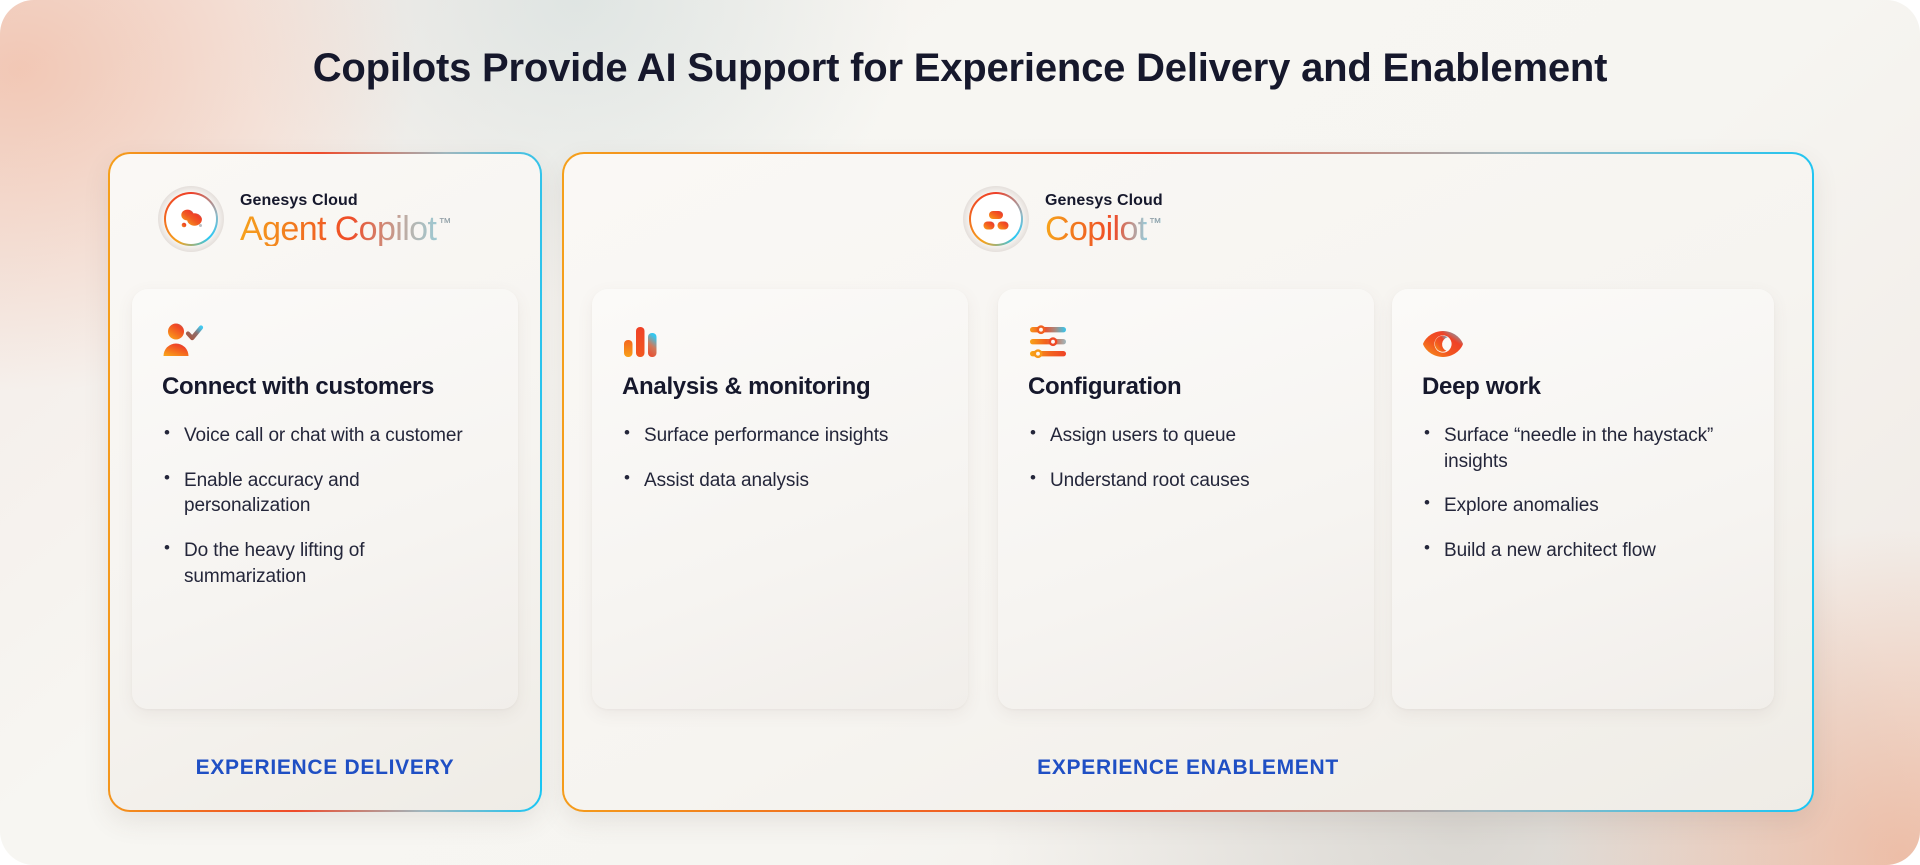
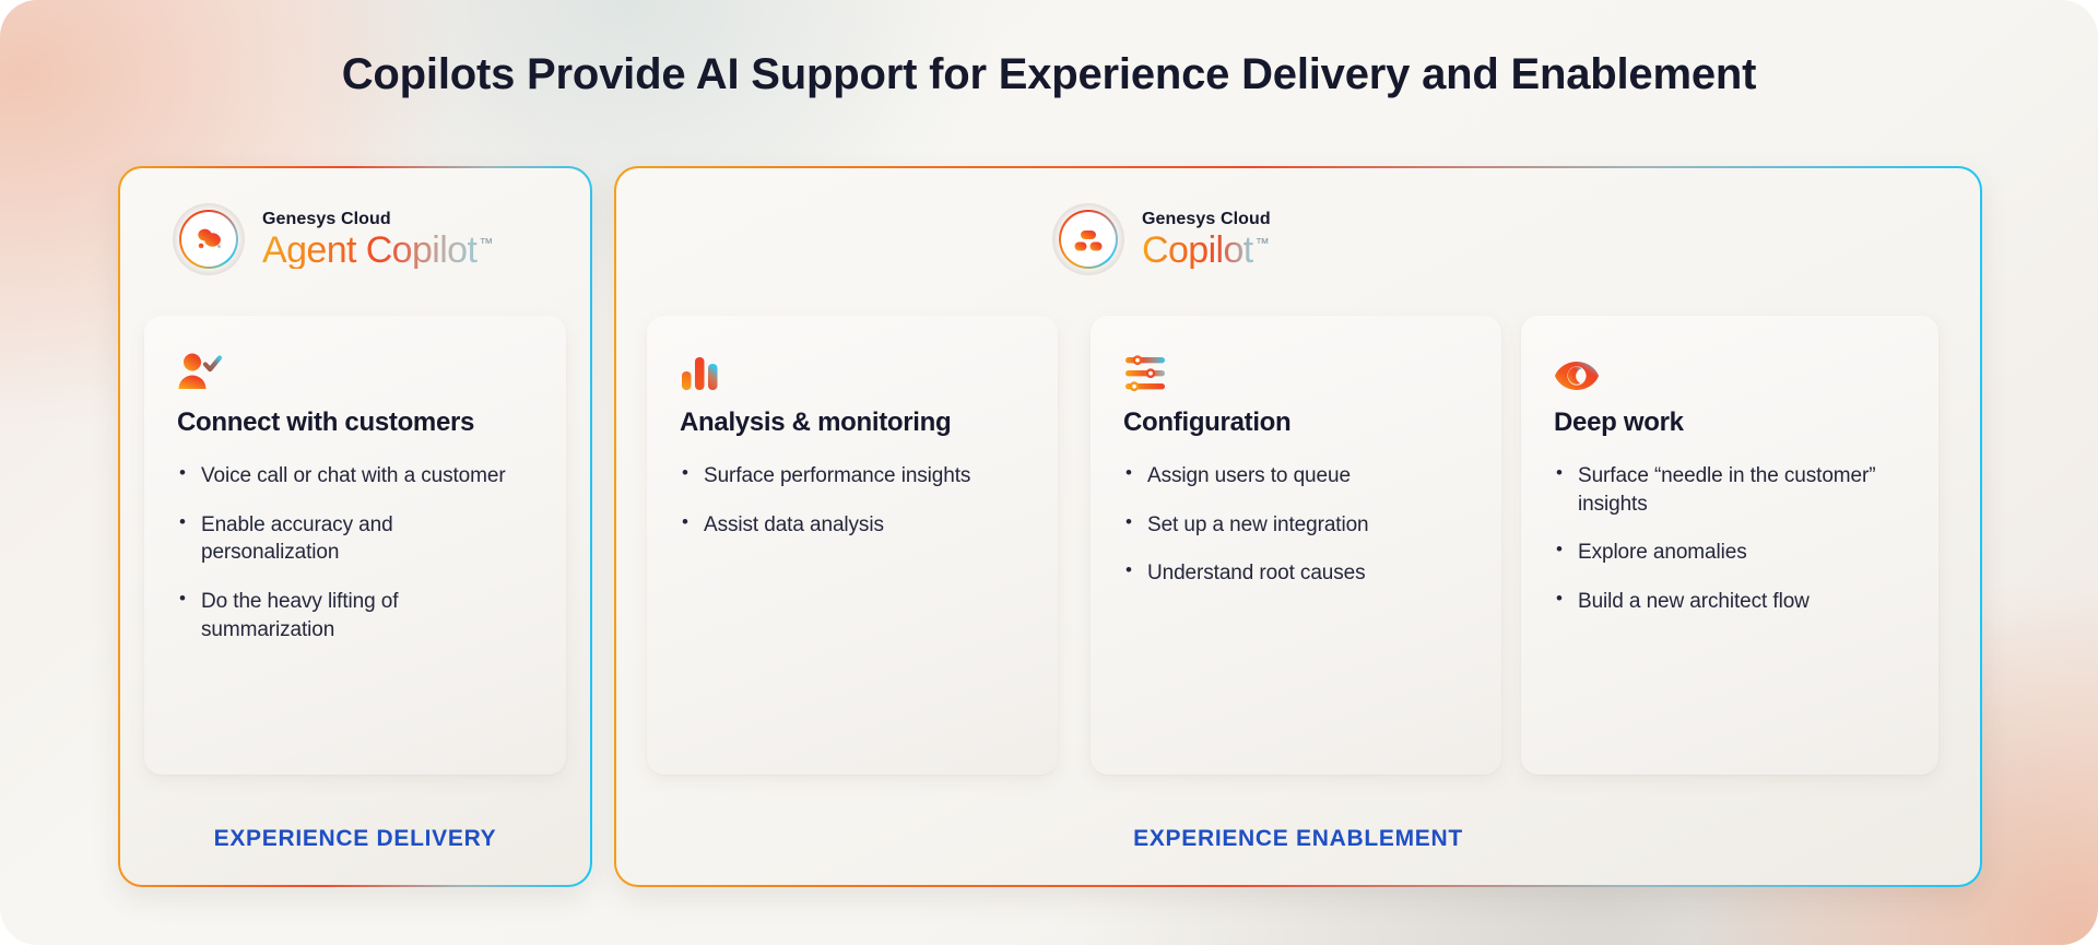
  Copilots Provide AI Support for Experience Delivery and Enablement
  Genesys Cloud
  Agent Copilot ™
  Connect with customers
  Voice call or chat with a customer
  Enable accuracy and personalization
  Do the heavy lifting of summarization
  EXPERIENCE DELIVERY
  Genesys Cloud
  Copilot ™
  Analysis & monitoring
  Surface performance insights
  Assist data analysis
  Configuration
  Assign users to queue
+ Set up a new integration
  Understand root causes
  Deep work
- Surface “needle in the haystack” insights
+ Surface “needle in the customer” insights
  Explore anomalies
  Build a new architect flow
  EXPERIENCE ENABLEMENT
